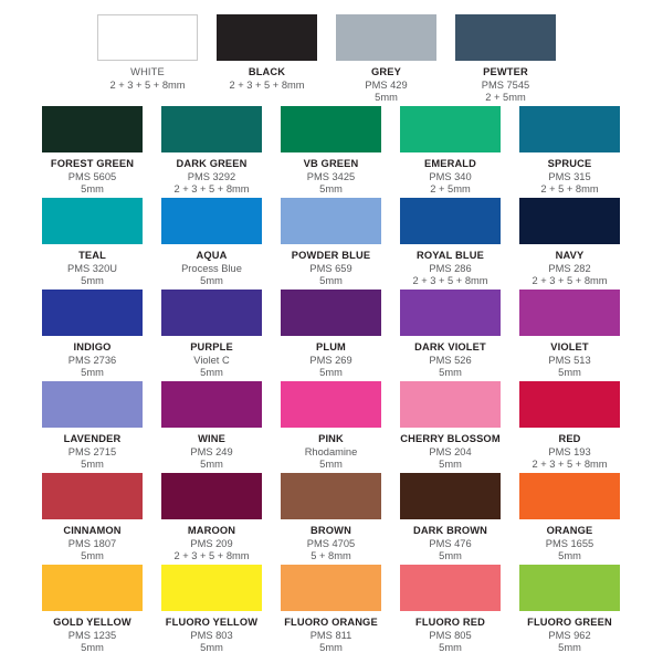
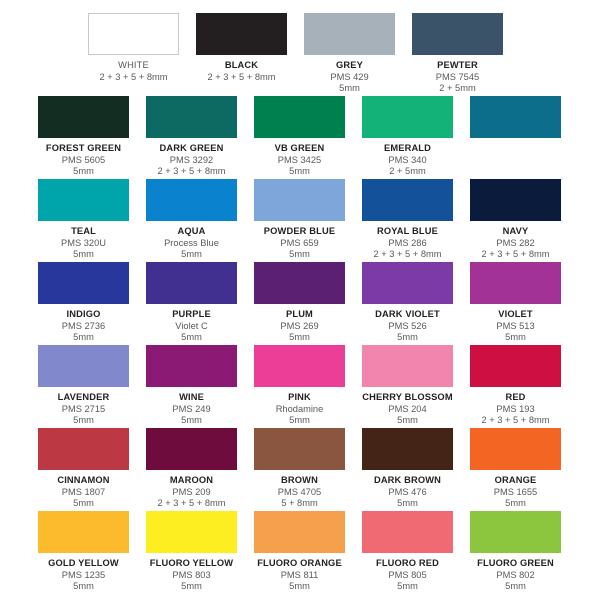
  WHITE
  2 + 3 + 5 + 8mm
  BLACK
  2 + 3 + 5 + 8mm
  GREY
  PMS 429
  5mm
  PEWTER
  PMS 7545
  2 + 5mm
  FOREST GREEN
  PMS 5605
  5mm
  DARK GREEN
  PMS 3292
  2 + 3 + 5 + 8mm
  VB GREEN
  PMS 3425
  5mm
  EMERALD
  PMS 340
  2 + 5mm
- SPRUCE
- PMS 315
- 2 + 5 + 8mm
  TEAL
  PMS 320U
  5mm
  AQUA
  Process Blue
  5mm
  POWDER BLUE
  PMS 659
  5mm
  ROYAL BLUE
  PMS 286
  2 + 3 + 5 + 8mm
  NAVY
  PMS 282
  2 + 3 + 5 + 8mm
  INDIGO
  PMS 2736
  5mm
  PURPLE
  Violet C
  5mm
  PLUM
  PMS 269
  5mm
  DARK VIOLET
  PMS 526
  5mm
  VIOLET
  PMS 513
  5mm
  LAVENDER
  PMS 2715
  5mm
  WINE
  PMS 249
  5mm
  PINK
  Rhodamine
  5mm
  CHERRY BLOSSOM
  PMS 204
  5mm
  RED
  PMS 193
  2 + 3 + 5 + 8mm
  CINNAMON
  PMS 1807
  5mm
  MAROON
  PMS 209
  2 + 3 + 5 + 8mm
  BROWN
  PMS 4705
  5 + 8mm
  DARK BROWN
  PMS 476
  5mm
  ORANGE
  PMS 1655
  5mm
  GOLD YELLOW
  PMS 1235
  5mm
  FLUORO YELLOW
  PMS 803
  5mm
  FLUORO ORANGE
  PMS 811
  5mm
  FLUORO RED
  PMS 805
  5mm
  FLUORO GREEN
- PMS 962
+ PMS 802
  5mm
